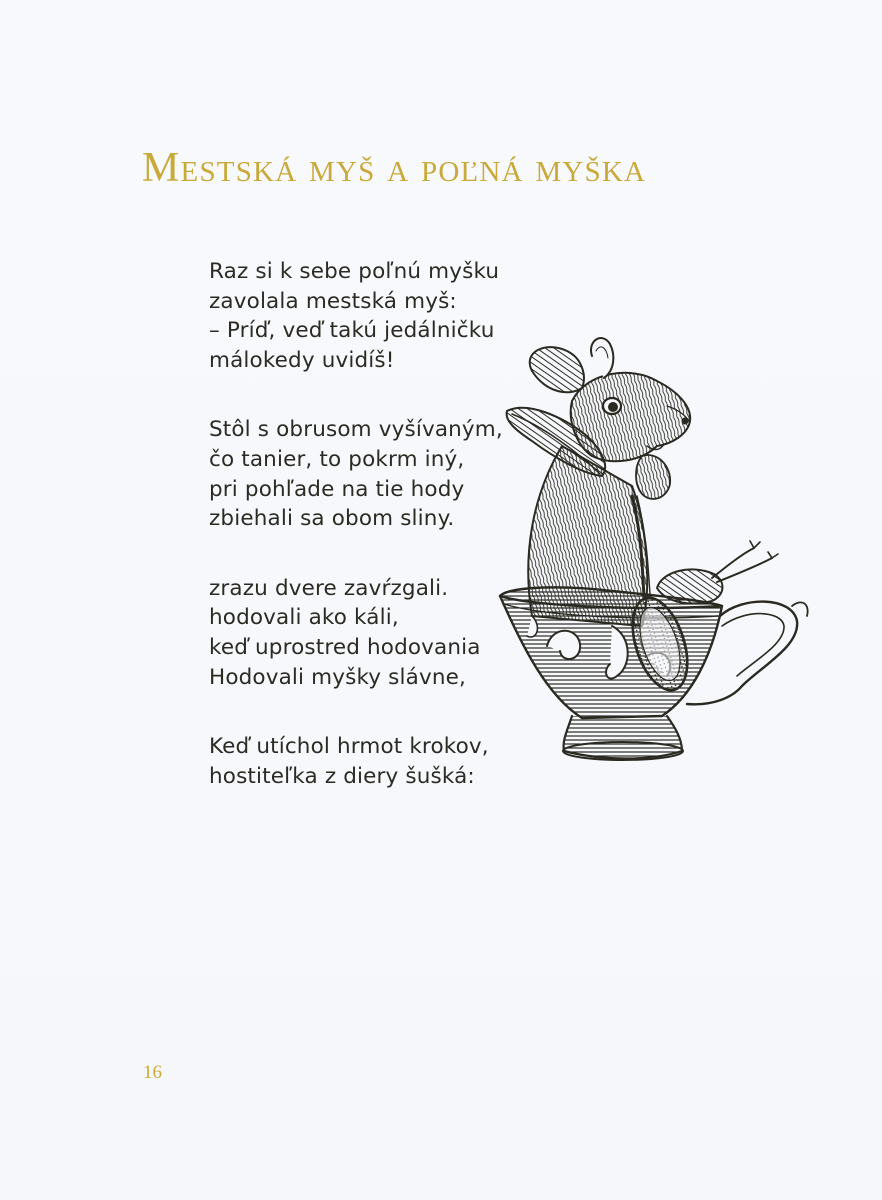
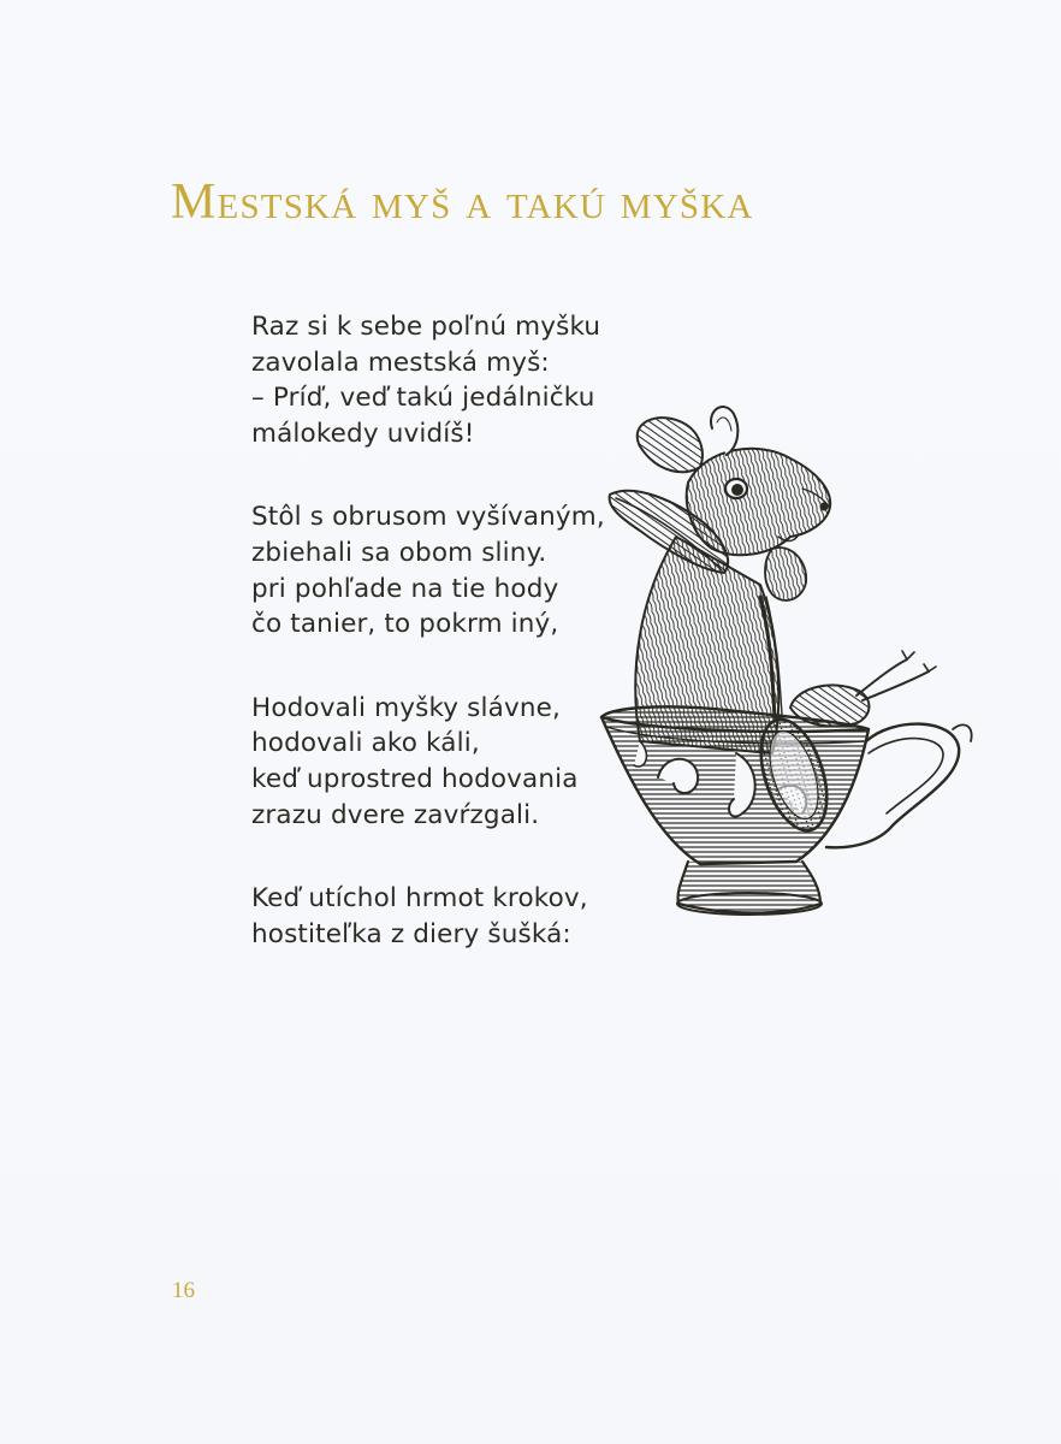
- Mestská myš a poľná myška
+ Mestská myš a takú myška
  Raz si k sebe poľnú myšku
  zavolala mestská myš:
  – Príď, veď takú jedálničku
  málokedy uvidíš!
  Stôl s obrusom vyšívaným,
- čo tanier, to pokrm iný,
+ zbiehali sa obom sliny.
  pri pohľade na tie hody
- zbiehali sa obom sliny.
+ čo tanier, to pokrm iný,
- zrazu dvere zavŕzgali.
+ Hodovali myšky slávne,
  hodovali ako káli,
  keď uprostred hodovania
- Hodovali myšky slávne,
+ zrazu dvere zavŕzgali.
  Keď utíchol hrmot krokov,
  hostiteľka z diery šušká:
  16
